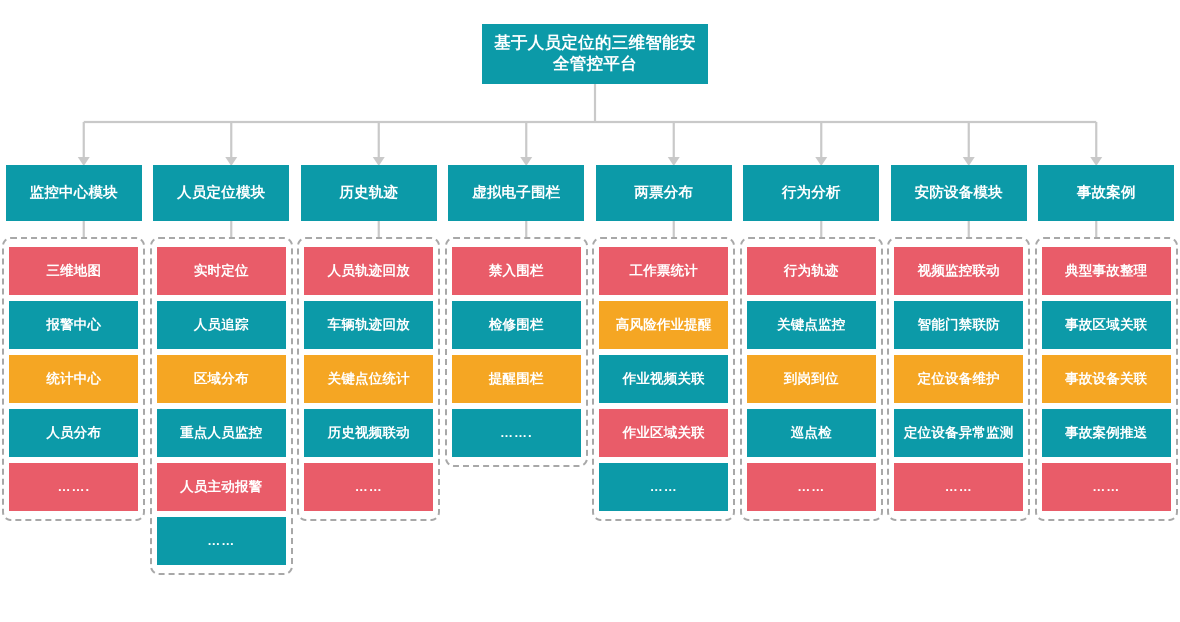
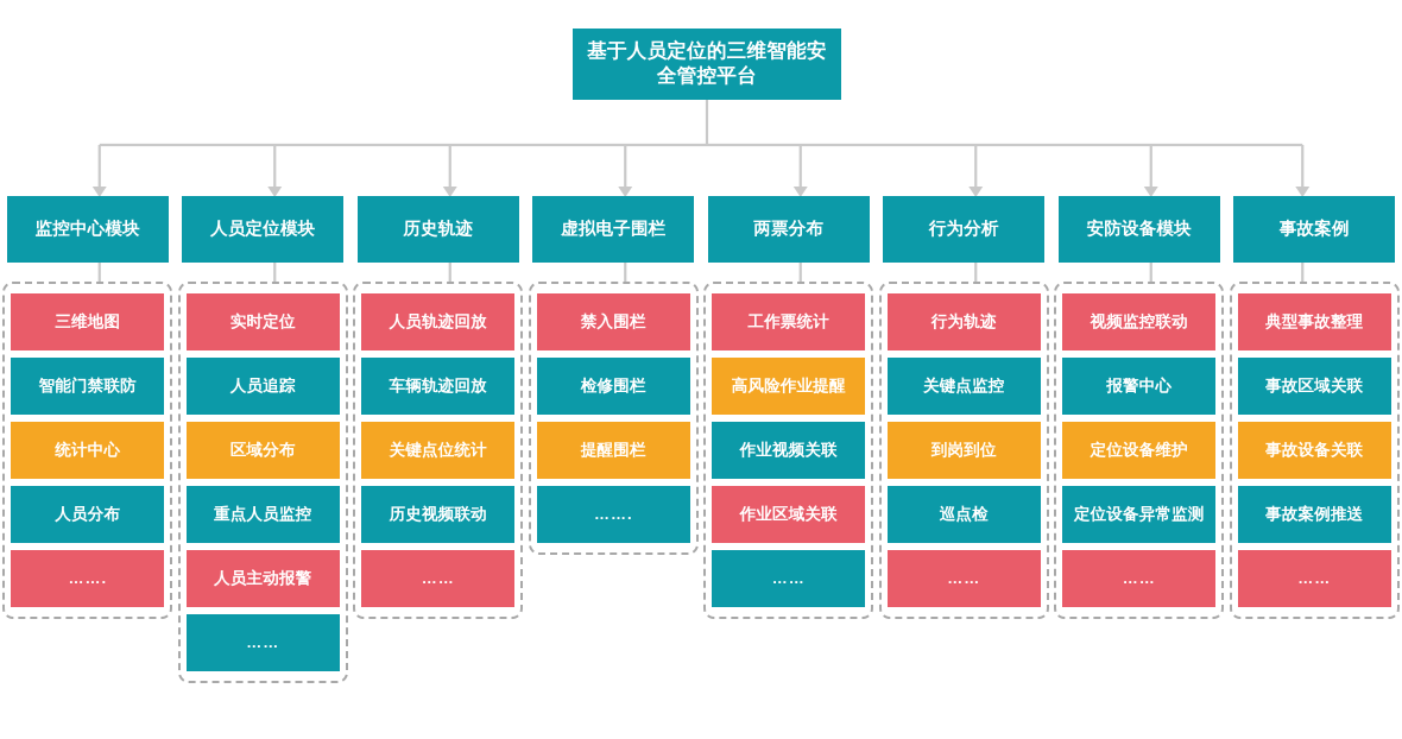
  基于人员定位的三维智能安全管控平台
  监控中心模块
  三维地图
- 报警中心
+ 智能门禁联防
  统计中心
  人员分布
  …….
  人员定位模块
  实时定位
  人员追踪
  区域分布
  重点人员监控
  人员主动报警
  ……
  历史轨迹
  人员轨迹回放
  车辆轨迹回放
  关键点位统计
  历史视频联动
  ……
  虚拟电子围栏
  禁入围栏
  检修围栏
  提醒围栏
  …….
  两票分布
  工作票统计
  高风险作业提醒
  作业视频关联
  作业区域关联
  ……
  行为分析
  行为轨迹
  关键点监控
  到岗到位
  巡点检
  ……
  安防设备模块
  视频监控联动
- 智能门禁联防
+ 报警中心
  定位设备维护
  定位设备异常监测
  ……
  事故案例
  典型事故整理
  事故区域关联
  事故设备关联
  事故案例推送
  ……
